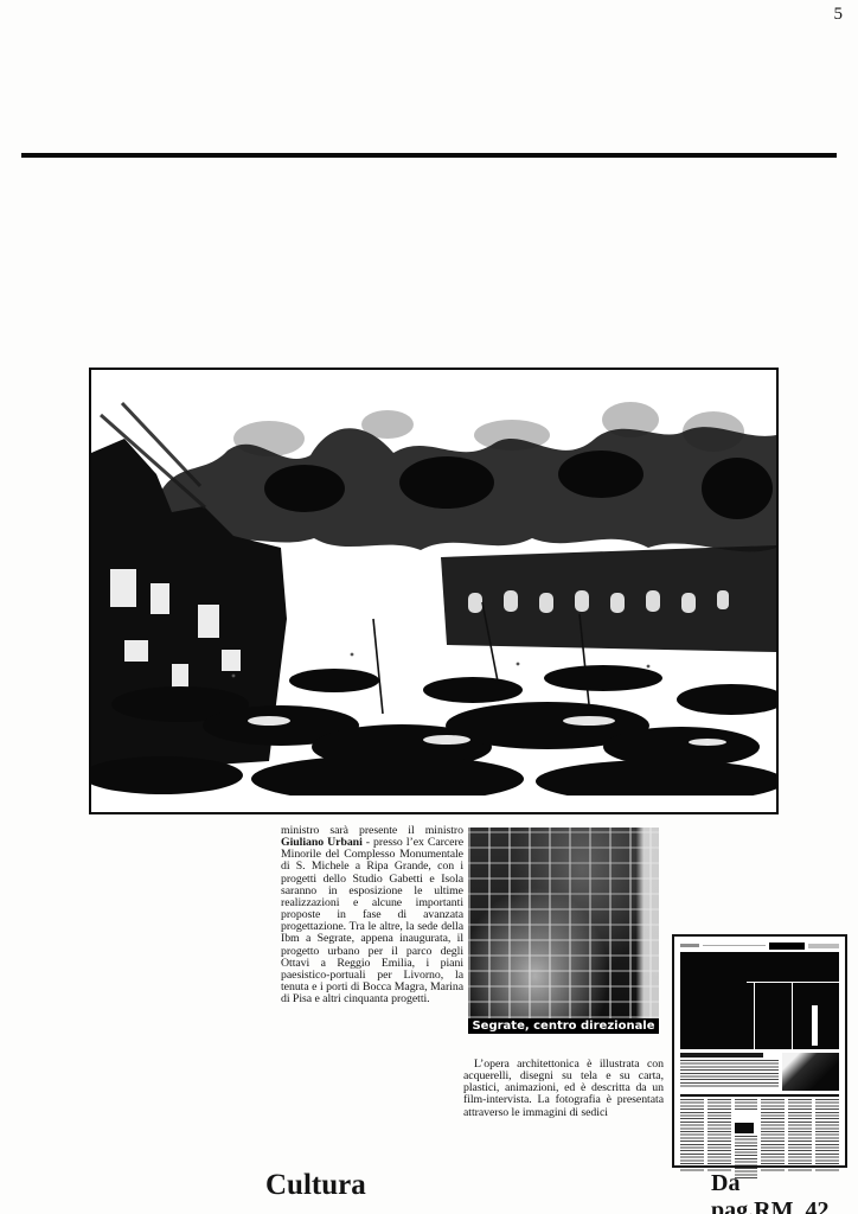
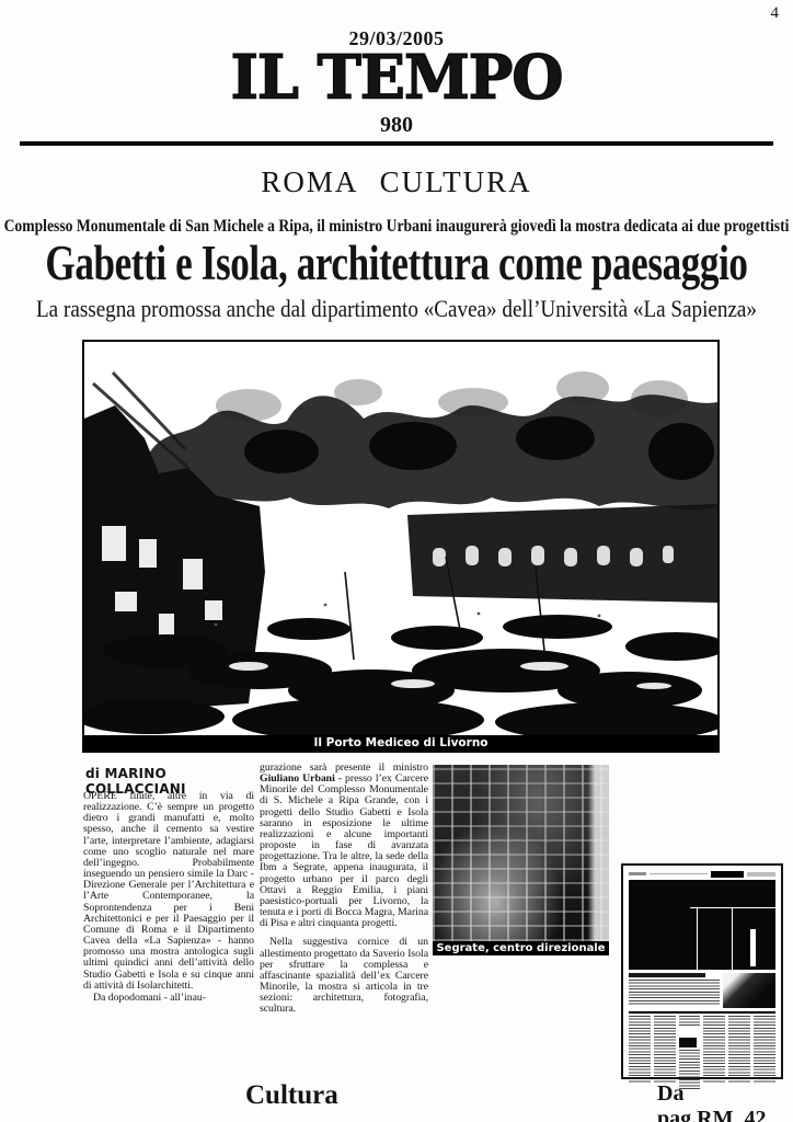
- 5
+ 4
+ 29/03/2005
+ IL TEMPO
+ 980
+ ROMA CULTURA
+ Complesso Monumentale di San Michele a Ripa, il ministro Urbani inaugurerà giovedì la mostra dedicata ai due progettisti
+ Gabetti e Isola, architettura come paesaggio
+ La rassegna promossa anche dal dipartimento «Cavea» dell’Università «La Sapienza»
+ Il Porto Mediceo di Livorno
+ di MARINO COLLACCIANI
+ OPERE finite, altre in via di realizzazione. C’è sempre un progetto dietro i grandi manufatti e, molto spesso, anche il cemento sa vestire l’arte, interpretare l’ambiente, adagiarsi come uno scoglio naturale nel mare dell’ingegno. Probabilmente inseguendo un pensiero simile la Darc - Direzione Generale per l’Architettura e l’Arte Contemporanee, la Soprontendenza per i Beni Architettonici e per il Paesaggio per il Comune di Roma e il Dipartimento Cavea della «La Sapienza» - hanno promosso una mostra antologica sugli ultimi quindici anni dell’attività dello Studio Gabetti e Isola e su cinque anni di attività di Isolarchitetti.
+ Da dopodomani - all’inau-
- ministro sarà presente il ministro Giuliano Urbani - presso l’ex Carcere Minorile del Complesso Monumentale di S. Michele a Ripa Grande, con i progetti dello Studio Gabetti e Isola saranno in esposizione le ultime realizzazioni e alcune importanti proposte in fase di avanzata progettazione. Tra le altre, la sede della Ibm a Segrate, appena inaugurata, il progetto urbano per il parco degli Ottavi a Reggio Emilia, i piani paesistico-portuali per Livorno, la tenuta e i porti di Bocca Magra, Marina di Pisa e altri cinquanta progetti.
+ gurazione sarà presente il ministro Giuliano Urbani - presso l’ex Carcere Minorile del Complesso Monumentale di S. Michele a Ripa Grande, con i progetti dello Studio Gabetti e Isola saranno in esposizione le ultime realizzazioni e alcune importanti proposte in fase di avanzata progettazione. Tra le altre, la sede della Ibm a Segrate, appena inaugurata, il progetto urbano per il parco degli Ottavi a Reggio Emilia, i piani paesistico-portuali per Livorno, la tenuta e i porti di Bocca Magra, Marina di Pisa e altri cinquanta progetti.
+ Nella suggestiva cornice di un allestimento progettato da Saverio Isola per sfruttare la complessa e affascinante spazialità dell’ex Carcere Minorile, la mostra si articola in tre sezioni: architettura, fotografia, scultura.
  Segrate, centro direzionale
- L’opera architettonica è illustrata con acquerelli, disegni su tela e su carta, plastici, animazioni, ed è descritta da un film-intervista. La fotografia è presentata attraverso le immagini di sedici
  Cultura
  Da pag.RM_42
